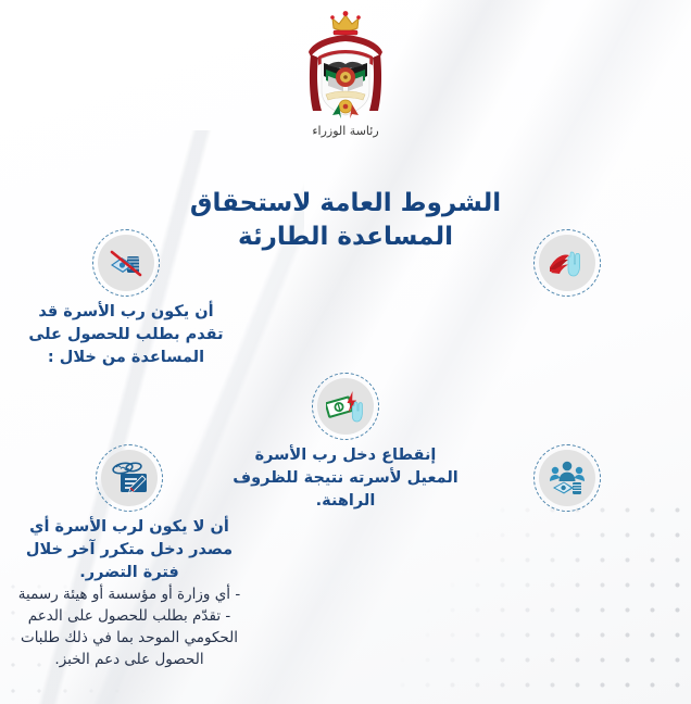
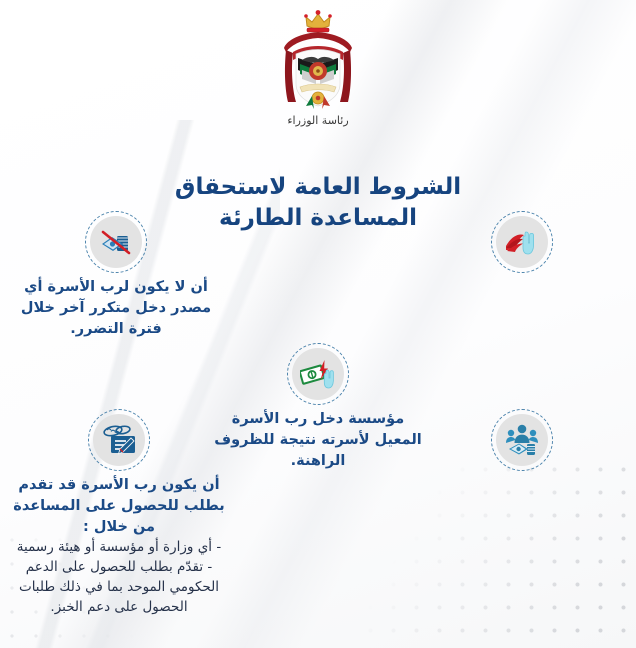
  رئاسة الوزراء
  الشروط العامة لاستحقاق
  المساعدة الطارئة
- أن يكون رب الأسرة قد تقدم بطلب للحصول على المساعدة من خلال :
+ أن لا يكون لرب الأسرة أي مصدر دخل متكرر آخر خلال فترة التضرر.
- إنقطاع دخل رب الأسرة المعيل لأسرته نتيجة للظروف الراهنة.
+ مؤسسة دخل رب الأسرة المعيل لأسرته نتيجة للظروف الراهنة.
- أن لا يكون لرب الأسرة أي مصدر دخل متكرر آخر خلال فترة التضرر.
+ أن يكون رب الأسرة قد تقدم بطلب للحصول على المساعدة من خلال :
  - أي وزارة أو مؤسسة أو هيئة رسمية
  - تقدّم بطلب للحصول على الدعم الحكومي الموحد بما في ذلك طلبات الحصول على دعم الخبز.
